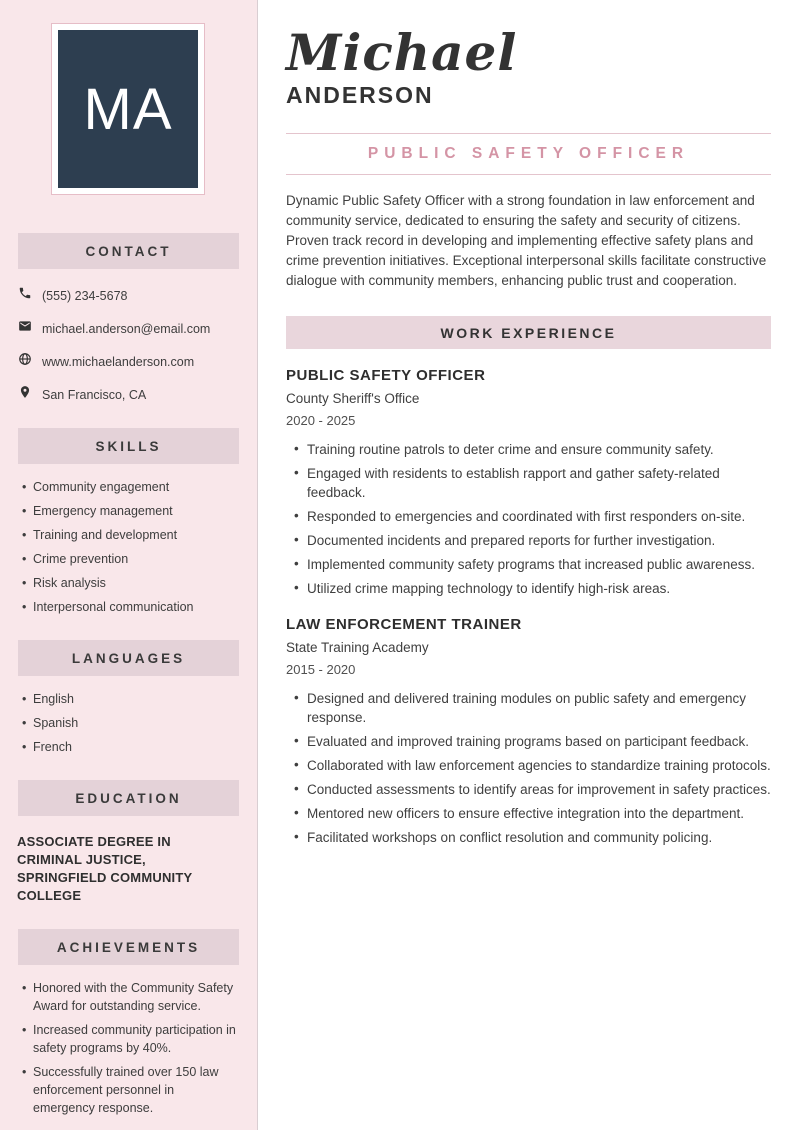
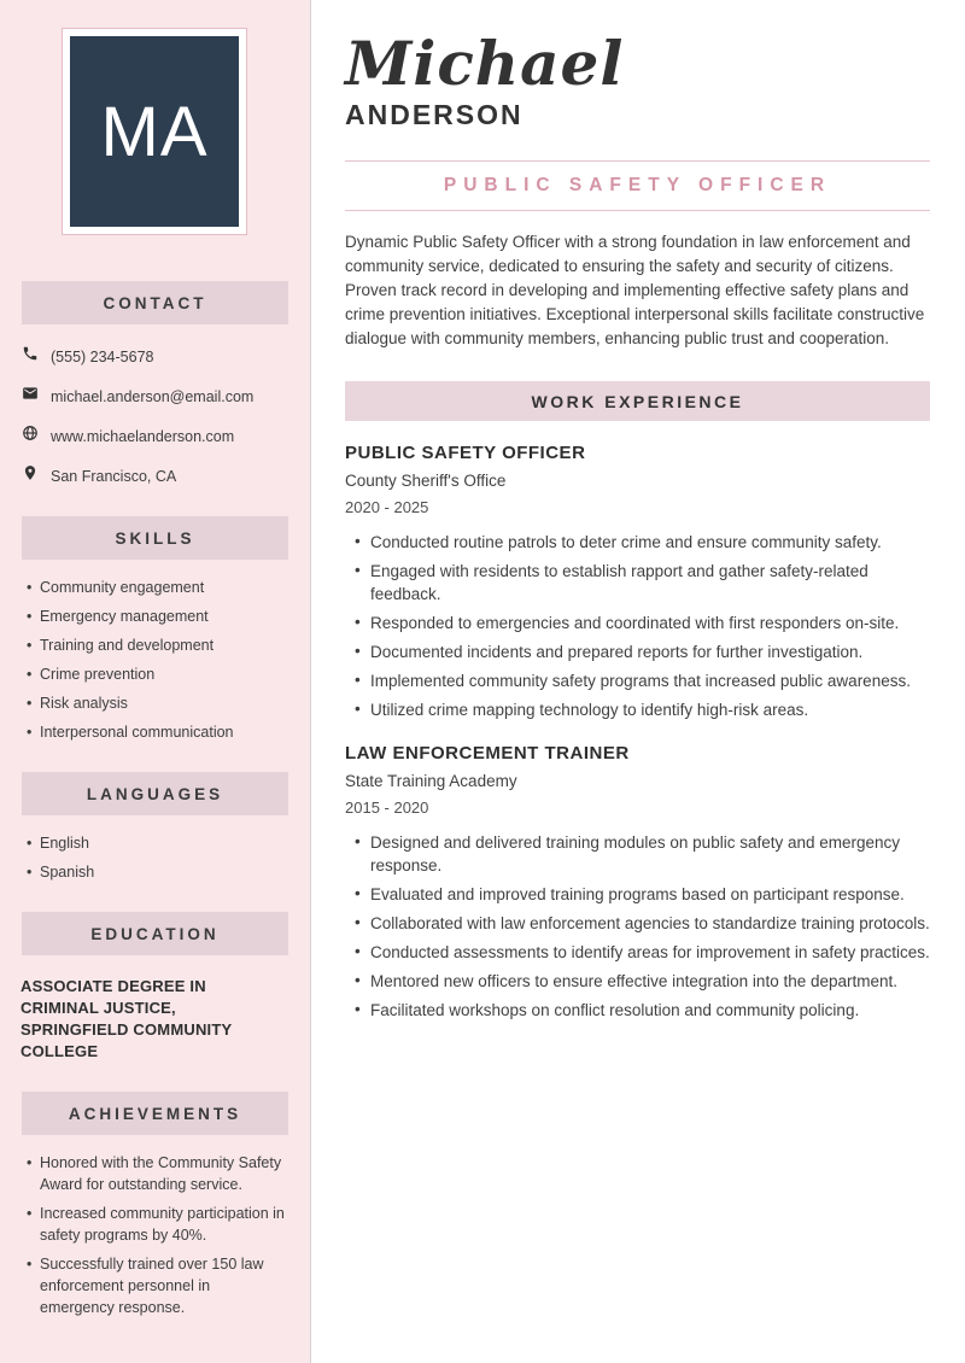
  MA
  CONTACT
  (555) 234-5678
  michael.anderson@email.com
  www.michaelanderson.com
  San Francisco, CA
  SKILLS
  Community engagement
  Emergency management
  Training and development
  Crime prevention
  Risk analysis
  Interpersonal communication
  LANGUAGES
  English
  Spanish
- French
  EDUCATION
  ASSOCIATE DEGREE IN CRIMINAL JUSTICE, SPRINGFIELD COMMUNITY COLLEGE
  ACHIEVEMENTS
  Honored with the Community Safety Award for outstanding service.
  Increased community participation in safety programs by 40%.
  Successfully trained over 150 law enforcement personnel in emergency response.
  Michael
  ANDERSON
  PUBLIC SAFETY OFFICER
  Dynamic Public Safety Officer with a strong foundation in law enforcement and community service, dedicated to ensuring the safety and security of citizens. Proven track record in developing and implementing effective safety plans and crime prevention initiatives. Exceptional interpersonal skills facilitate constructive dialogue with community members, enhancing public trust and cooperation.
  WORK EXPERIENCE
  PUBLIC SAFETY OFFICER
  County Sheriff's Office
  2020 - 2025
- Training routine patrols to deter crime and ensure community safety.
+ Conducted routine patrols to deter crime and ensure community safety.
  Engaged with residents to establish rapport and gather safety-related feedback.
  Responded to emergencies and coordinated with first responders on-site.
  Documented incidents and prepared reports for further investigation.
  Implemented community safety programs that increased public awareness.
  Utilized crime mapping technology to identify high-risk areas.
  LAW ENFORCEMENT TRAINER
  State Training Academy
  2015 - 2020
  Designed and delivered training modules on public safety and emergency response.
- Evaluated and improved training programs based on participant feedback.
+ Evaluated and improved training programs based on participant response.
  Collaborated with law enforcement agencies to standardize training protocols.
  Conducted assessments to identify areas for improvement in safety practices.
  Mentored new officers to ensure effective integration into the department.
  Facilitated workshops on conflict resolution and community policing.
